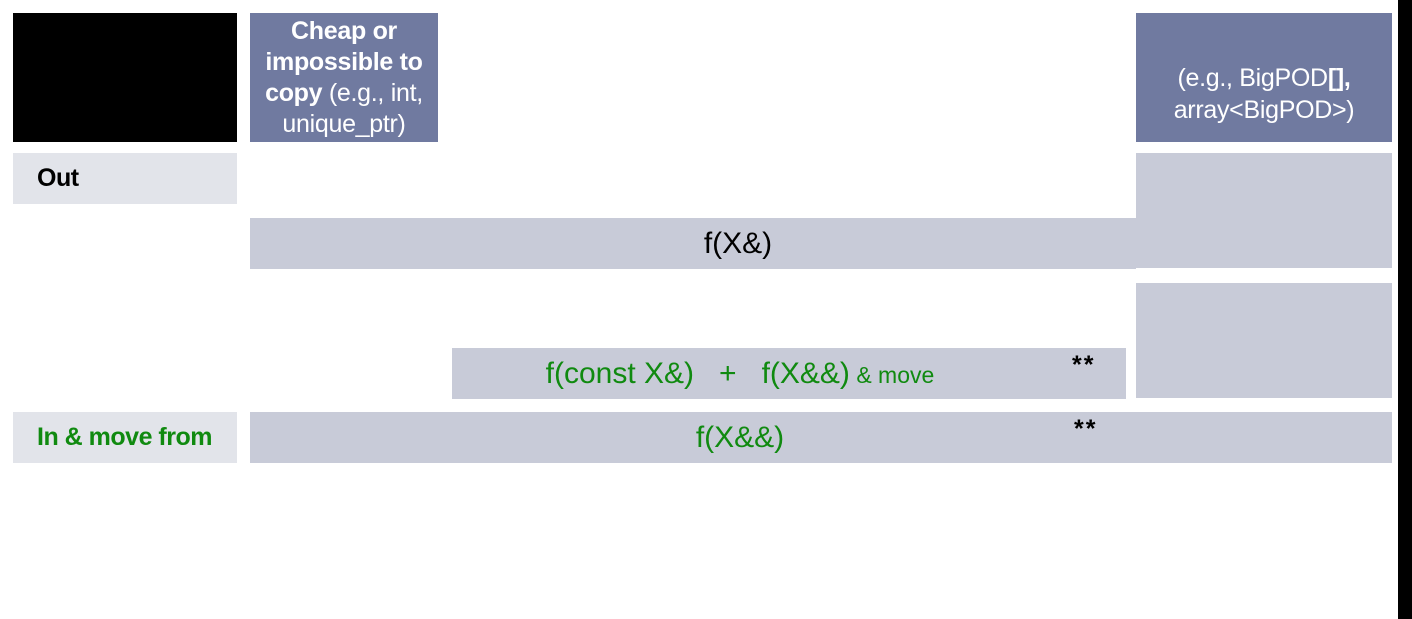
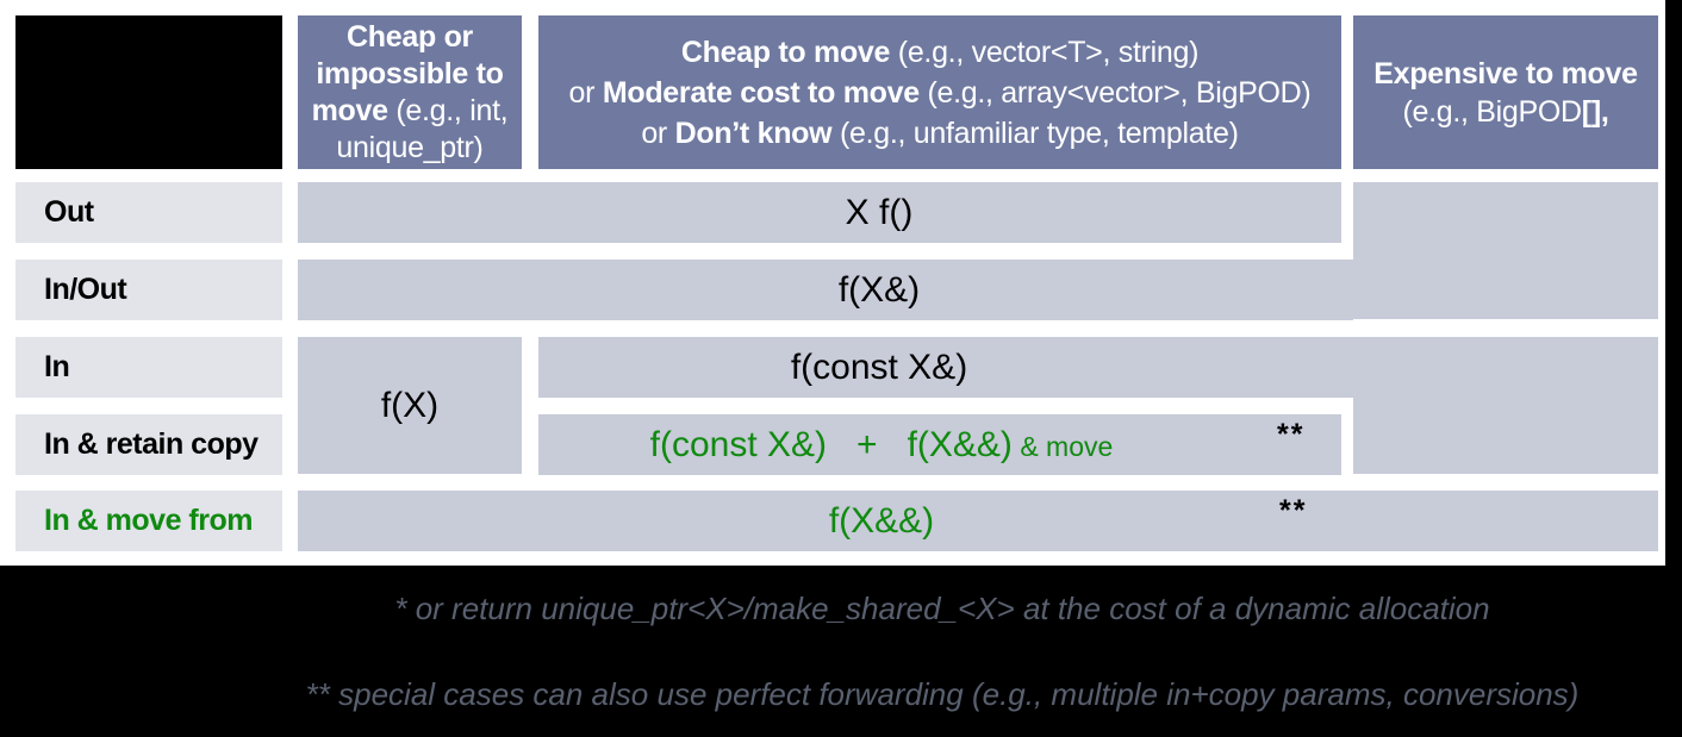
- Cheap or impossible to copy (e.g., int, unique_ptr)
+ Cheap or impossible to move (e.g., int, unique_ptr)
+ Cheap to move (e.g., vector<T>, string)
+ or Moderate cost to move (e.g., array<vector>, BigPOD)
+ or Don’t know (e.g., unfamiliar type, template)
+ Expensive to move
  (e.g., BigPOD[],
- array<BigPOD>)
  Out
+ In/Out
+ In
+ In & retain copy
  In & move from
+ X f()
  f(X&)
+ f(X)
+ f(const X&)
  f(const X&) + f(X&&) & move
  **
  f(X&&)
  **
+ * or return unique_ptr<X>/make_shared_<X> at the cost of a dynamic allocation
+ ** special cases can also use perfect forwarding (e.g., multiple in+copy params, conversions)
